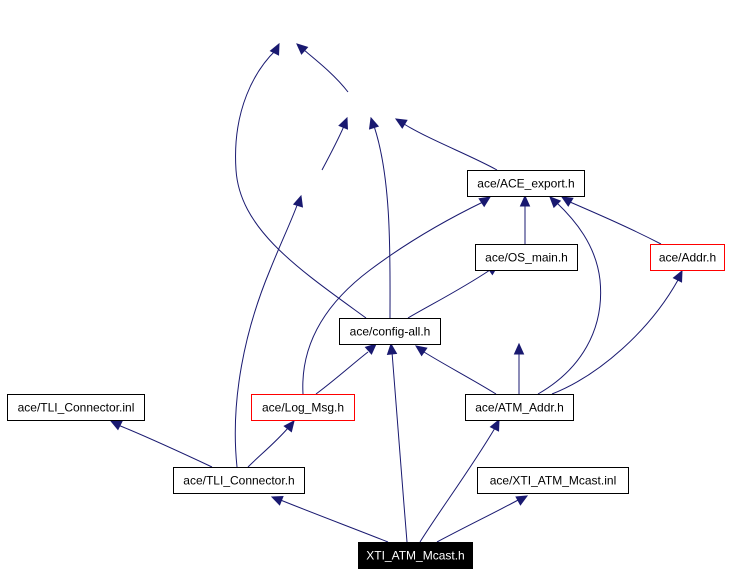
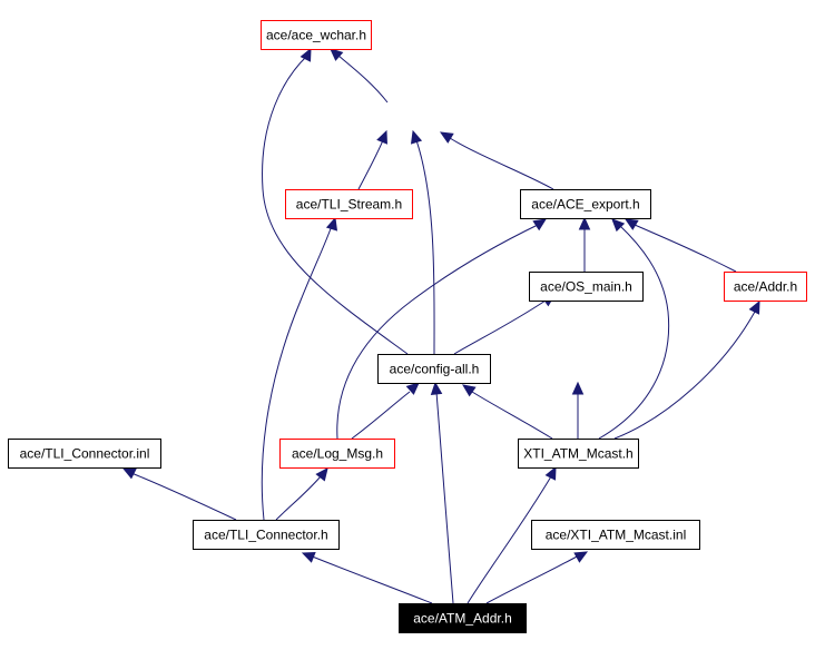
+ ace/ace_wchar.h
+ ace/TLI_Stream.h
  ace/ACE_export.h
  ace/OS_main.h
  ace/Addr.h
  ace/config-all.h
  ace/TLI_Connector.inl
  ace/Log_Msg.h
- ace/ATM_Addr.h
+ XTI_ATM_Mcast.h
  ace/TLI_Connector.h
  ace/XTI_ATM_Mcast.inl
- XTI_ATM_Mcast.h
+ ace/ATM_Addr.h
